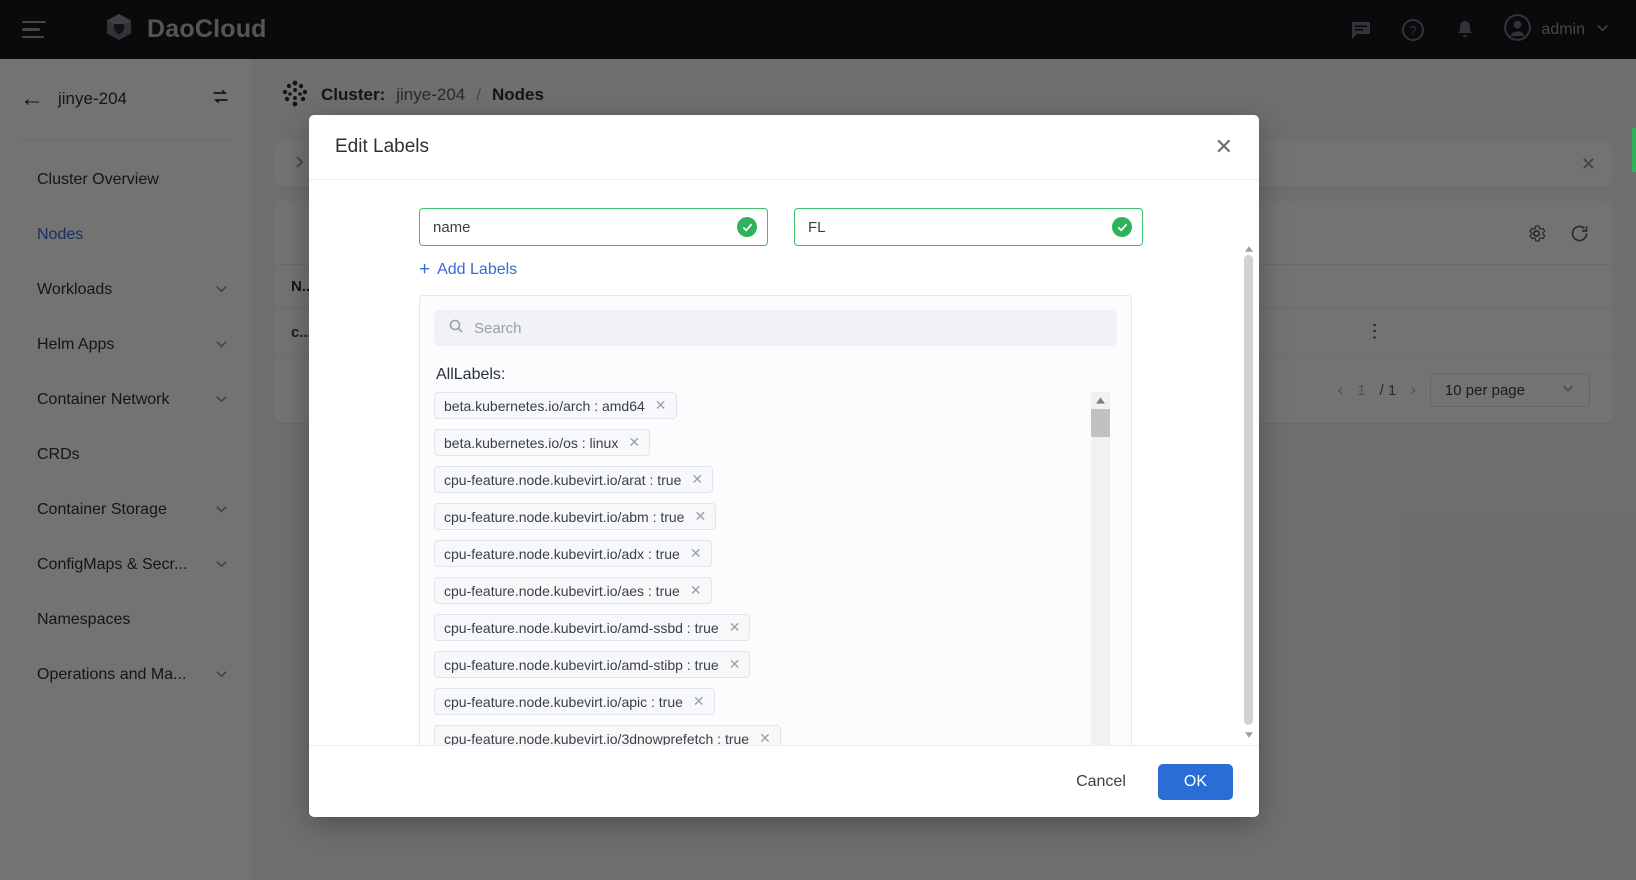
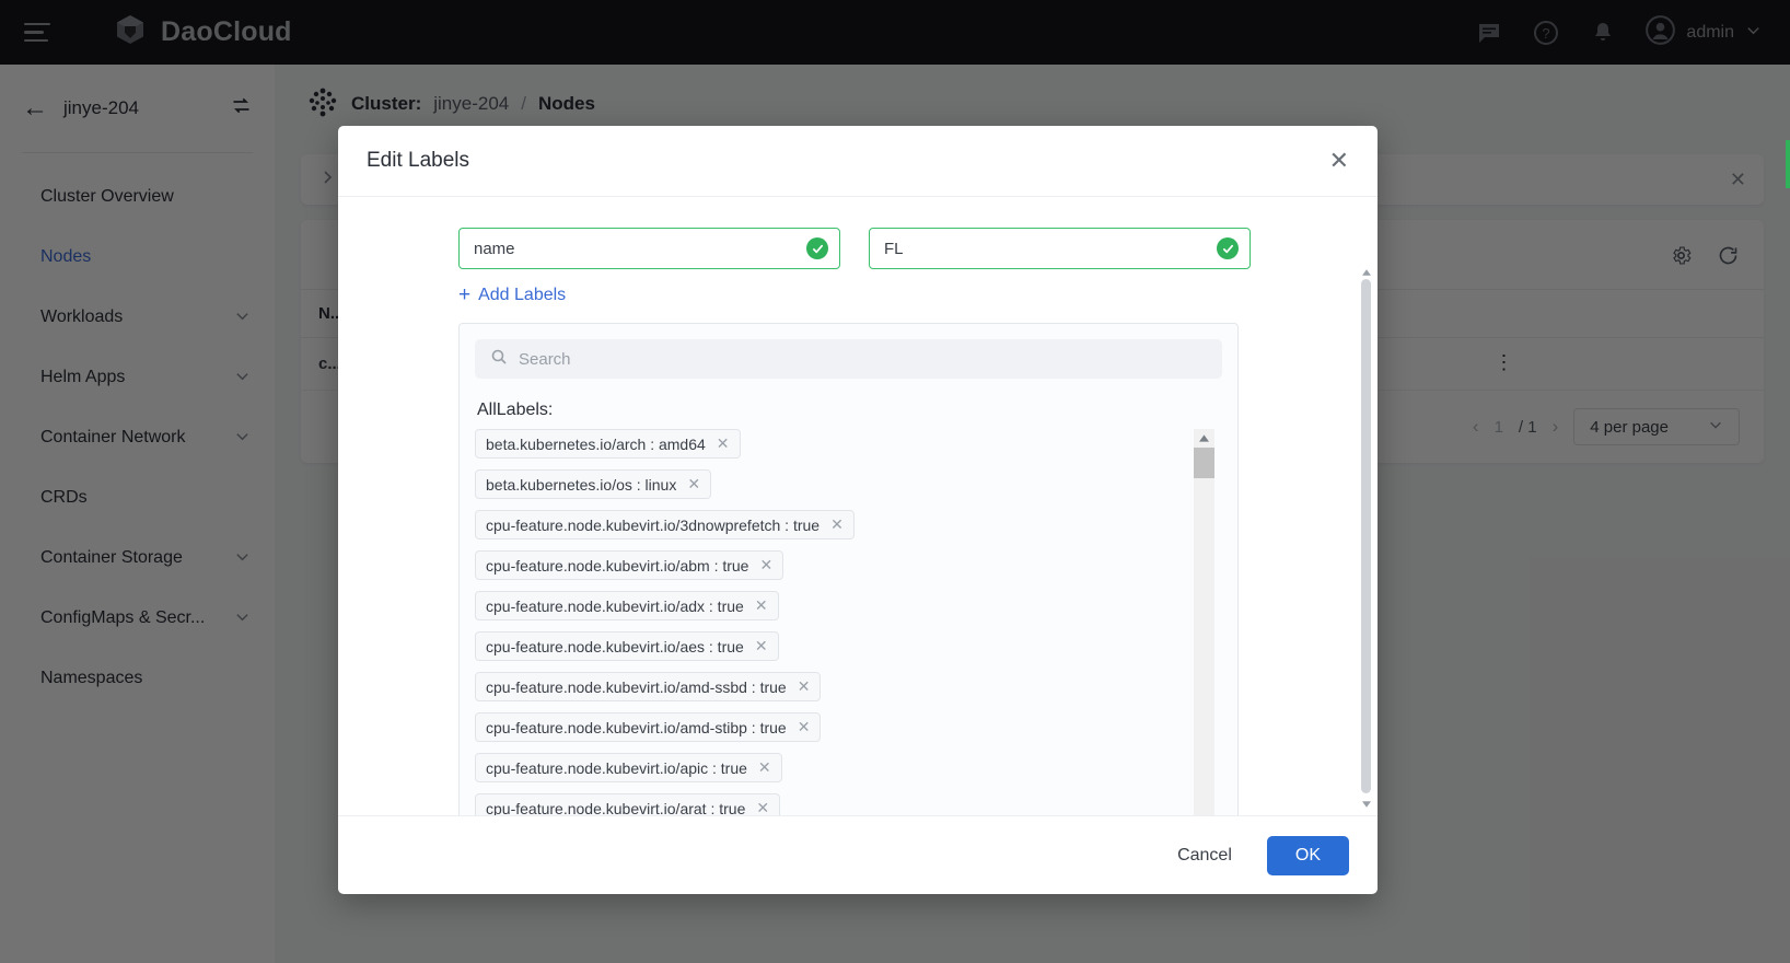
  DaoCloud
  ?
  admin
  ←
  jinye-204
  Cluster Overview
  Nodes
  Workloads
  Helm Apps
  Container Network
  CRDs
  Container Storage
  ConfigMaps & Secr...
  Namespaces
- Operations and Ma...
  Cluster:
  jinye-204
  /
  Nodes
  ✕
  ‹
  1
  / 1
  ›
- 10 per page
+ 4 per page
  Edit Labels
  ✕
  name
  FL
  +
  Add Labels
  Search
  AllLabels:
  beta.kubernetes.io/arch : amd64
  ✕
  beta.kubernetes.io/os : linux
  ✕
- cpu-feature.node.kubevirt.io/arat : true
+ cpu-feature.node.kubevirt.io/3dnowprefetch : true
  ✕
  cpu-feature.node.kubevirt.io/abm : true
  ✕
  cpu-feature.node.kubevirt.io/adx : true
  ✕
  cpu-feature.node.kubevirt.io/aes : true
  ✕
  cpu-feature.node.kubevirt.io/amd-ssbd : true
  ✕
  cpu-feature.node.kubevirt.io/amd-stibp : true
  ✕
  cpu-feature.node.kubevirt.io/apic : true
  ✕
- cpu-feature.node.kubevirt.io/3dnowprefetch : true
+ cpu-feature.node.kubevirt.io/arat : true
  ✕
  Cancel
  OK
